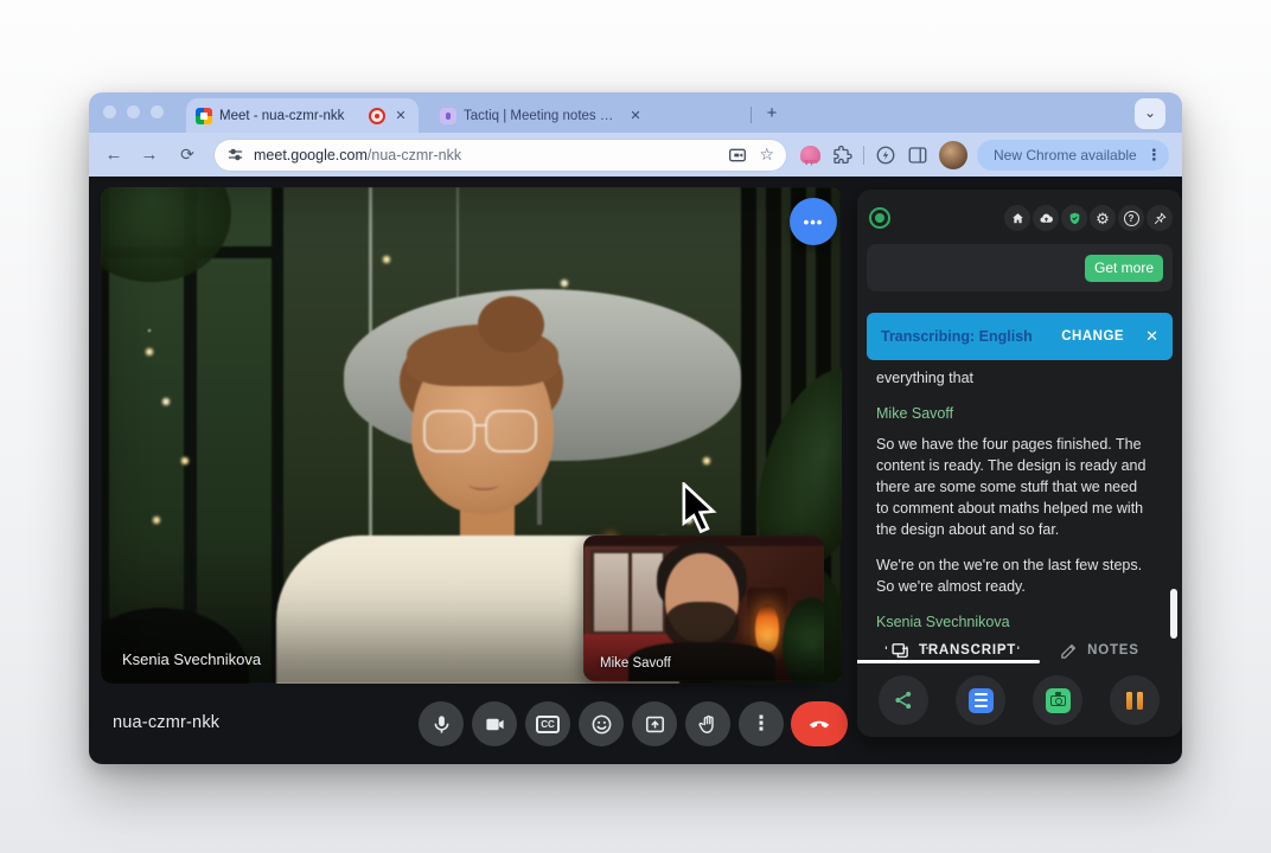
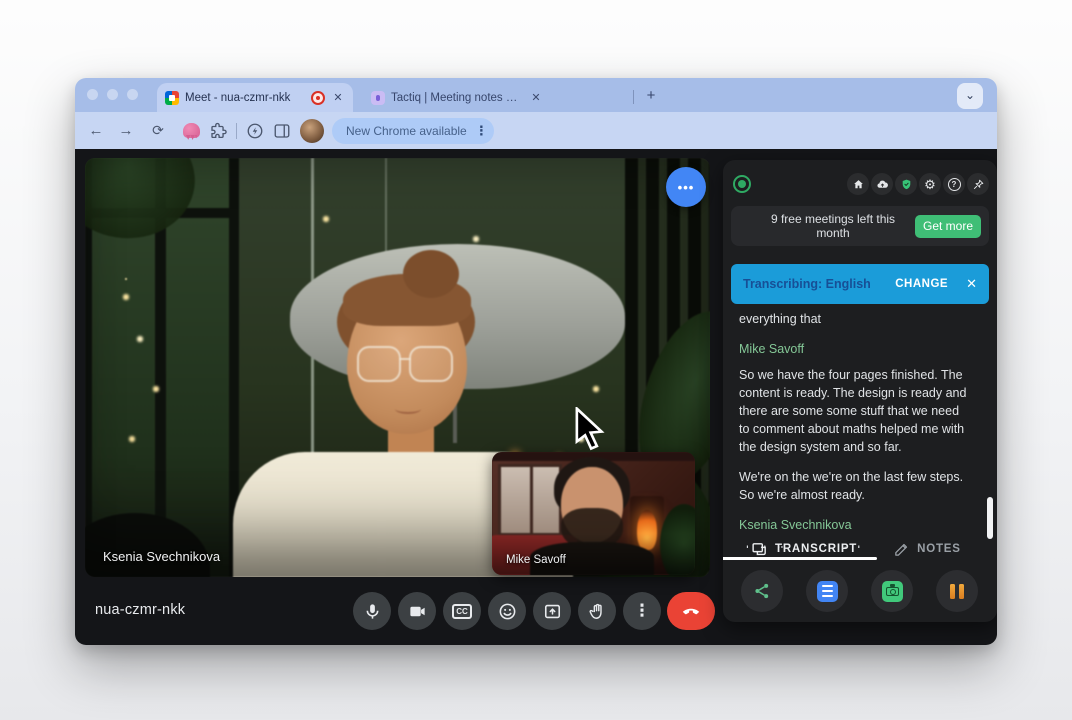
  Meet - nua-czmr-nkk
  ✕
  Tactiq | Meeting notes pow
  ✕
  +
  ⌄
  ←
  →
  ⟳
- meet.google.com/nua-czmr-nkk
- ☆
  New Chrome available
  ⋮
  Ksenia Svechnikova
  •••
  Mike Savoff
  nua-czmr-nkk
  CC
  ⋮
  ⚙
  ?
+ 9 free meetings left this month
  Get more
  Transcribing: English
  CHANGE
  ✕
  everything that
  Mike Savoff
- So we have the four pages finished. The content is ready. The design is ready and there are some some stuff that we need to comment about maths helped me with the design about and so far.
+ So we have the four pages finished. The content is ready. The design is ready and there are some some stuff that we need to comment about maths helped me with the design system and so far.
  We're on the we're on the last few steps. So we're almost ready.
  Ksenia Svechnikova
  TRANSCRIPT
  NOTES
